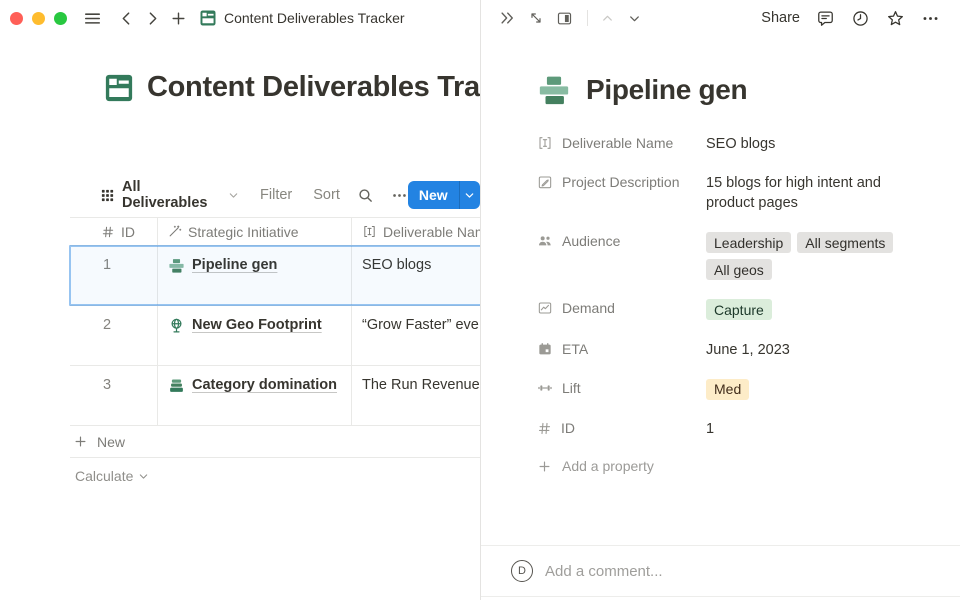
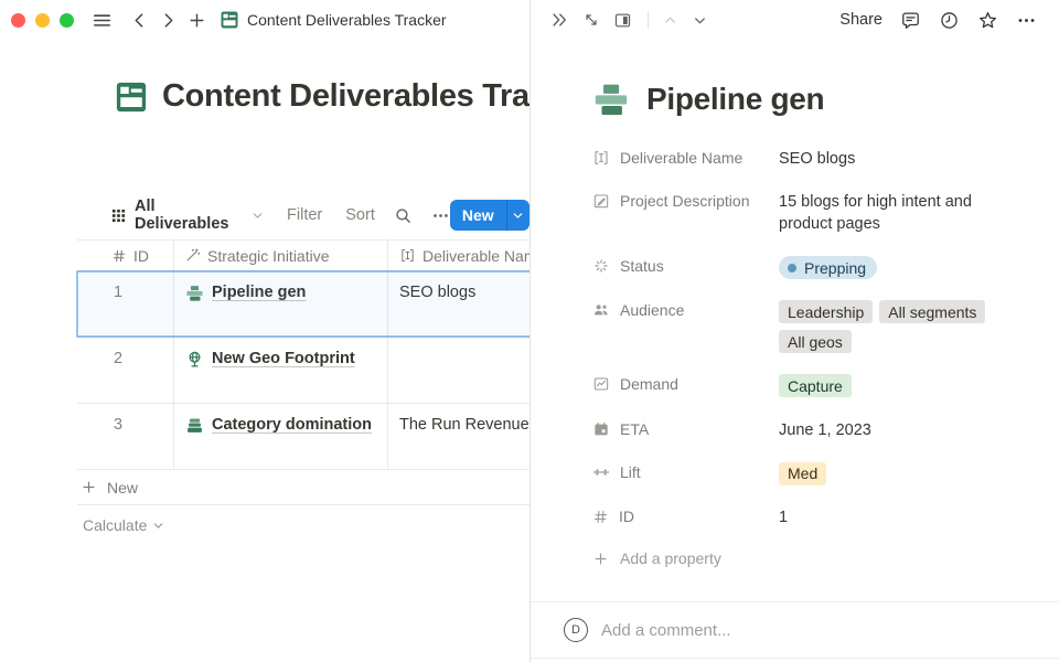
  Content Deliverables Tracker
  Content Deliverables Tra
  All Deliverables
  Filter
  Sort
  New
  ID
  Strategic Initiative
  Deliverable Na
  1
  Pipeline gen
  SEO blogs
  2
  New Geo Footprint
- “Grow Faster” eve
  3
  Category domination
  The Run Revenue
  New
  Calculate
  Share
  Pipeline gen
  Deliverable Name
  SEO blogs
  Project Description
  15 blogs for high intent and product pages
+ Status
+ Prepping
  Audience
  Leadership
  All segments
  All geos
  Demand
  Capture
  ETA
  June 1, 2023
  Lift
  Med
  ID
  1
  Add a property
  D
  Add a comment...
